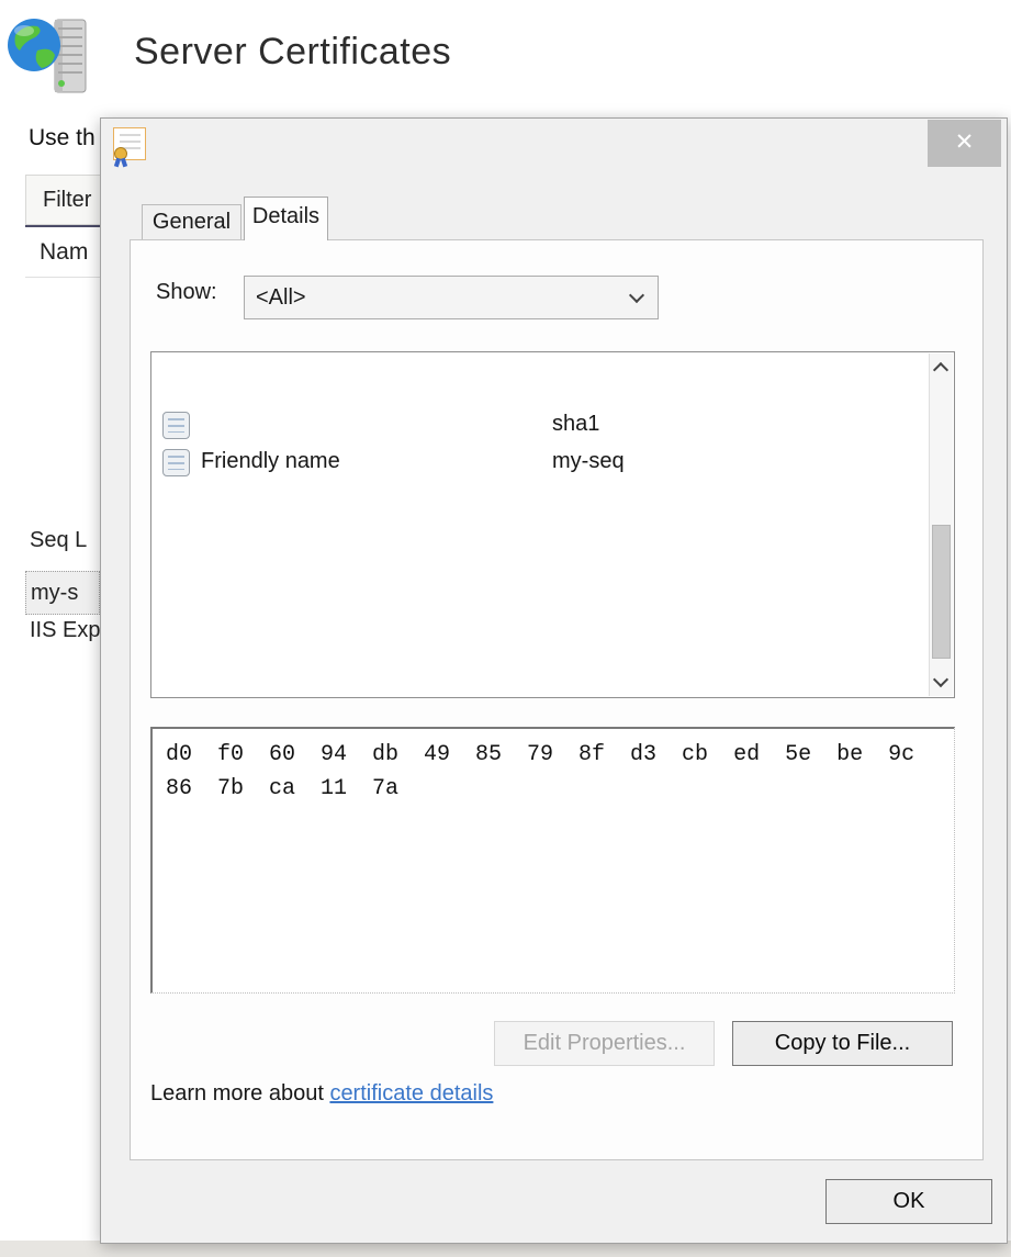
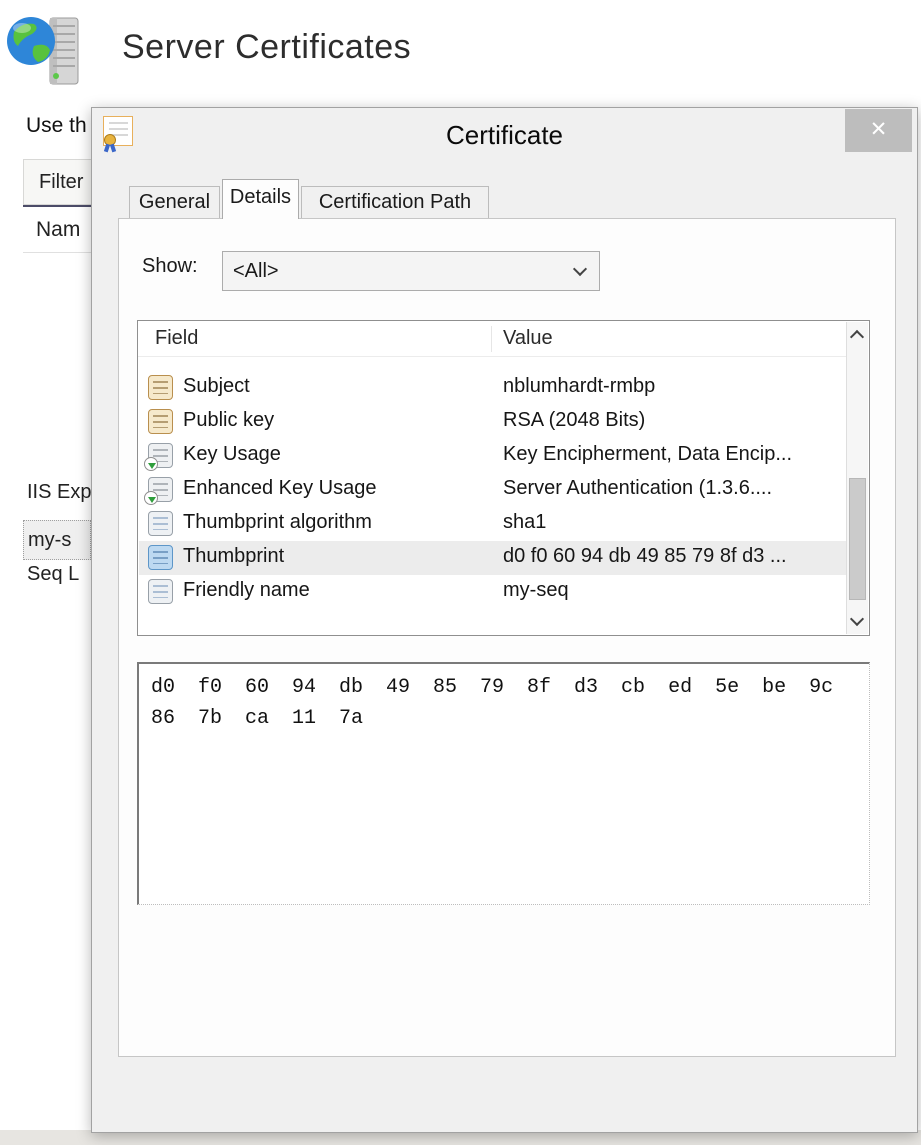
  Server Certificates
  Use th
  Filter
  Nam
- Seq L
+ IIS Exp
  my-s
- IIS Exp
+ Seq L
+ Certificate
  ✕
  General
  Details
+ Certification Path
  Show:
  <All>
+ Field
+ Value
+ Subject
+ nblumhardt-rmbp
+ Public key
+ RSA (2048 Bits)
+ Key Usage
+ Key Encipherment, Data Encip...
+ Enhanced Key Usage
+ Server Authentication (1.3.6....
+ Thumbprint algorithm
  sha1
+ Thumbprint
+ d0 f0 60 94 db 49 85 79 8f d3 ...
  Friendly name
  my-seq
  d0 f0 60 94 db 49 85 79 8f d3 cb ed 5e be 9c
  86 7b ca 11 7a
- Edit Properties...
- Copy to File...
- Learn more about certificate details
- OK
